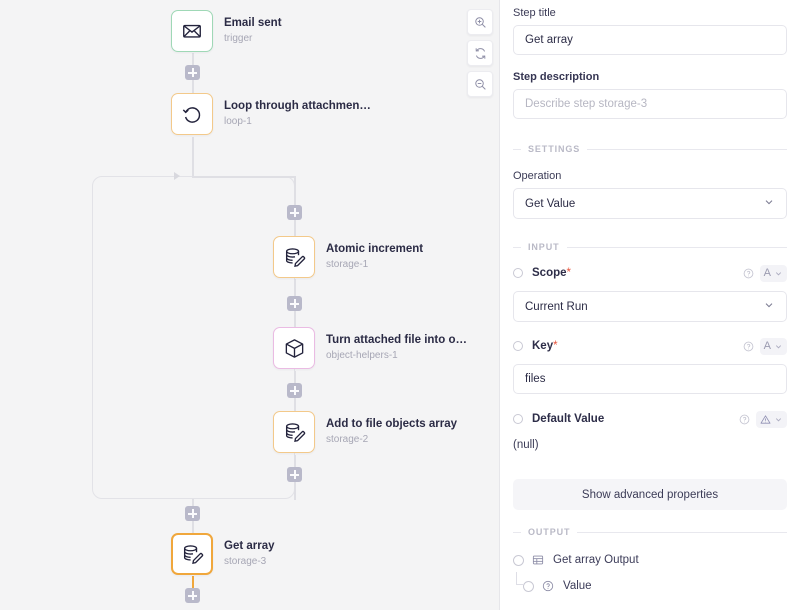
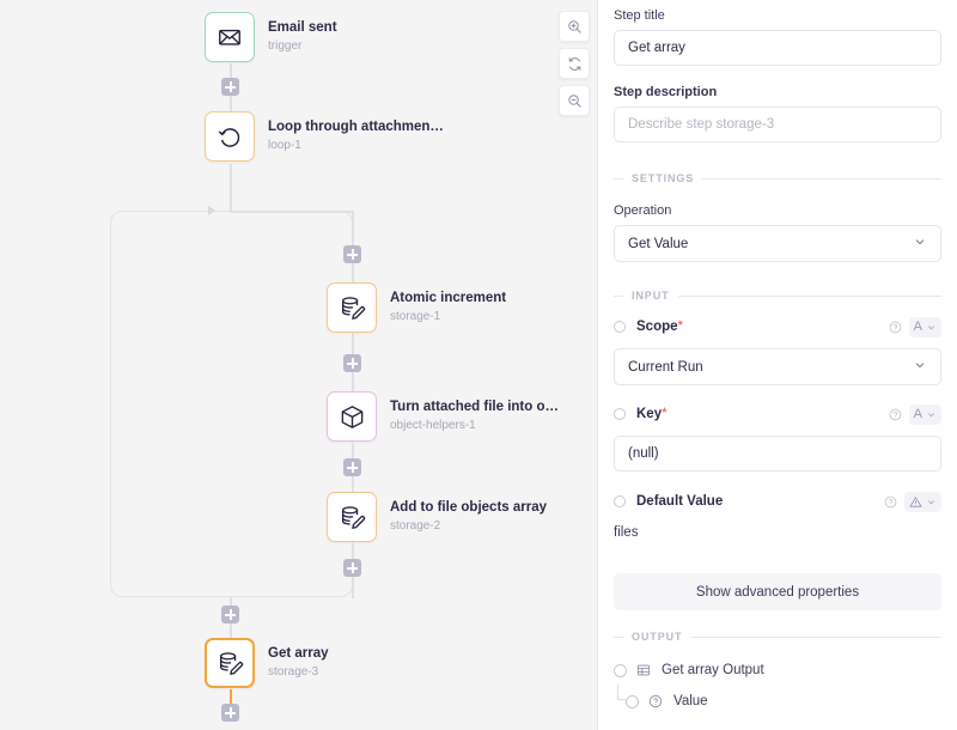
  Email sent
  trigger
  Loop through attachmen…
  loop-1
  Atomic increment
  storage-1
  Turn attached file into o…
  object-helpers-1
  Add to file objects array
  storage-2
  Get array
  storage-3
  Step title
  Get array
  Step description
  Describe step storage-3
  SETTINGS
  Operation
  Get Value
  INPUT
  Scope
  *
  A
  Current Run
  Key
  *
  A
- files
+ (null)
  Default Value
- (null)
+ files
  Show advanced properties
  OUTPUT
  Get array Output
  Value
